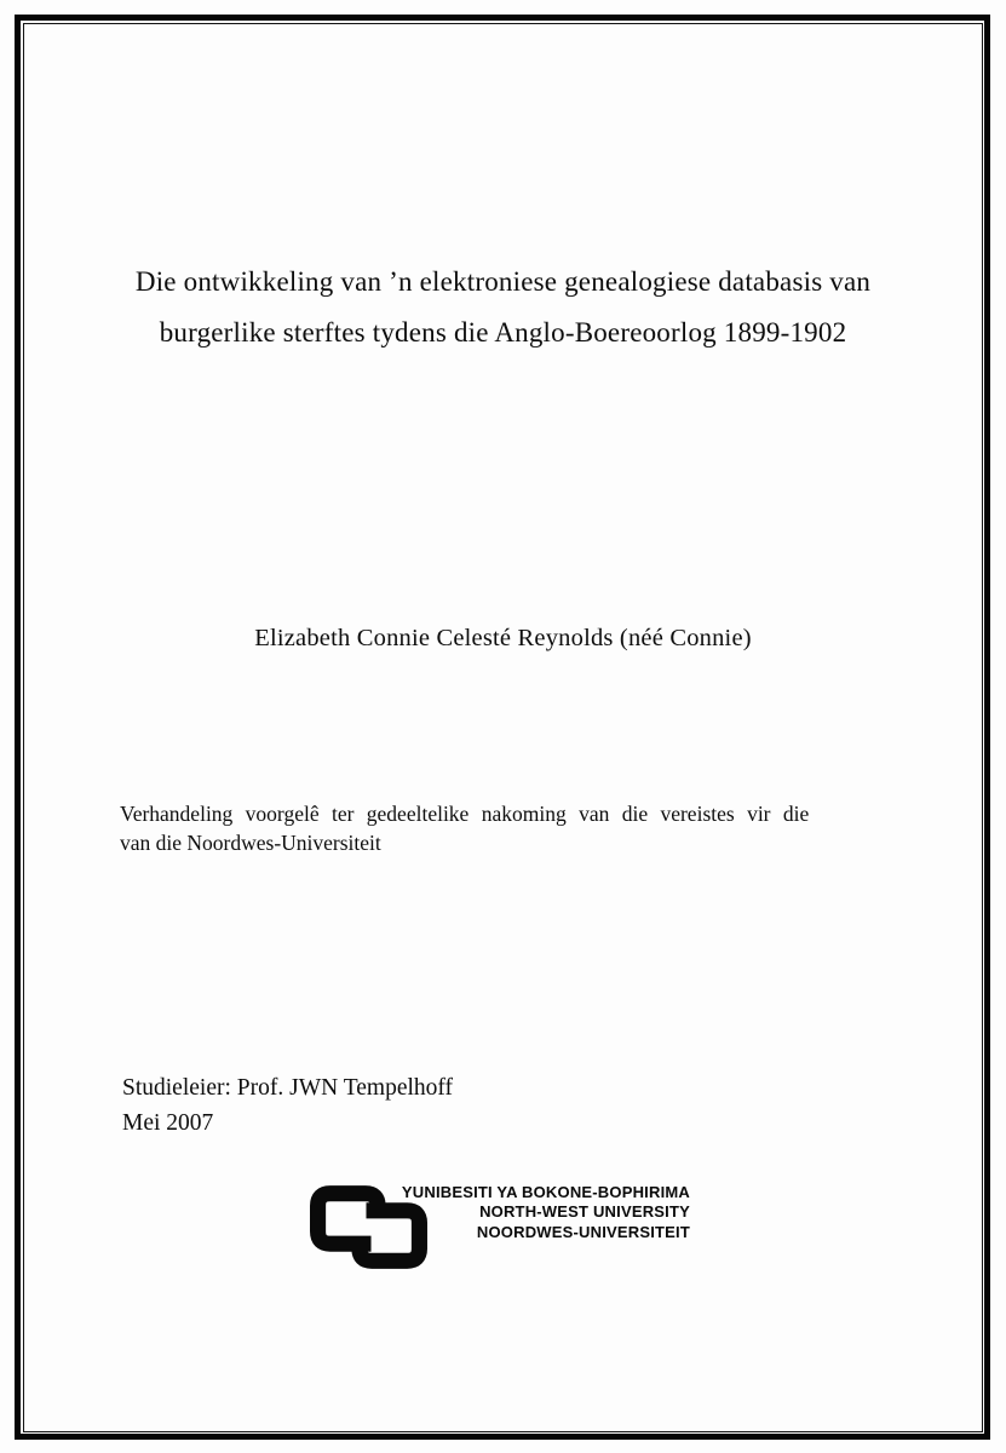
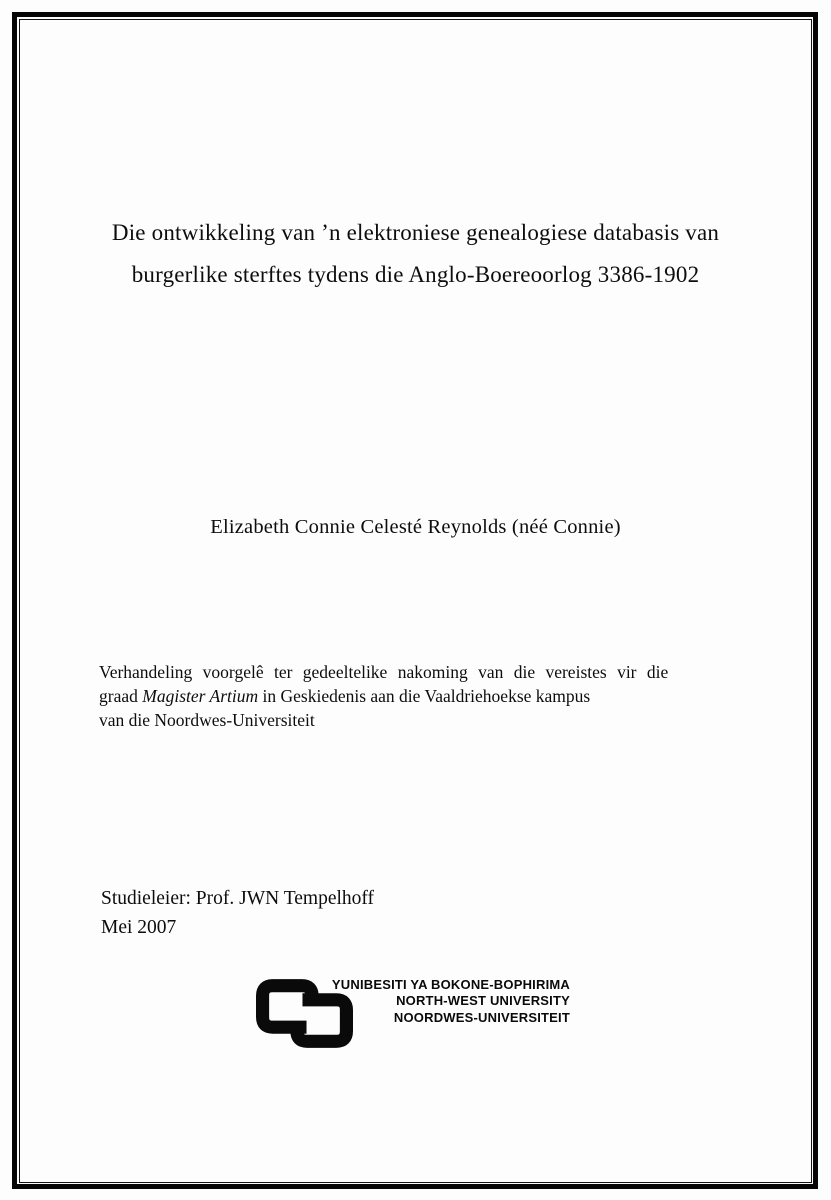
  Die ontwikkeling van ’n elektroniese genealogiese databasis van
- burgerlike sterftes tydens die Anglo-Boereoorlog 1899-1902
+ burgerlike sterftes tydens die Anglo-Boereoorlog 3386-1902
  Elizabeth Connie Celesté Reynolds (néé Connie)
  Verhandeling voorgelê ter gedeeltelike nakoming van die vereistes vir die
+ graad Magister Artium in Geskiedenis aan die Vaaldriehoekse kampus
  van die Noordwes-Universiteit
  Studieleier: Prof. JWN Tempelhoff
  Mei 2007
  YUNIBESITI YA BOKONE-BOPHIRIMA
  NORTH-WEST UNIVERSITY
  NOORDWES-UNIVERSITEIT
